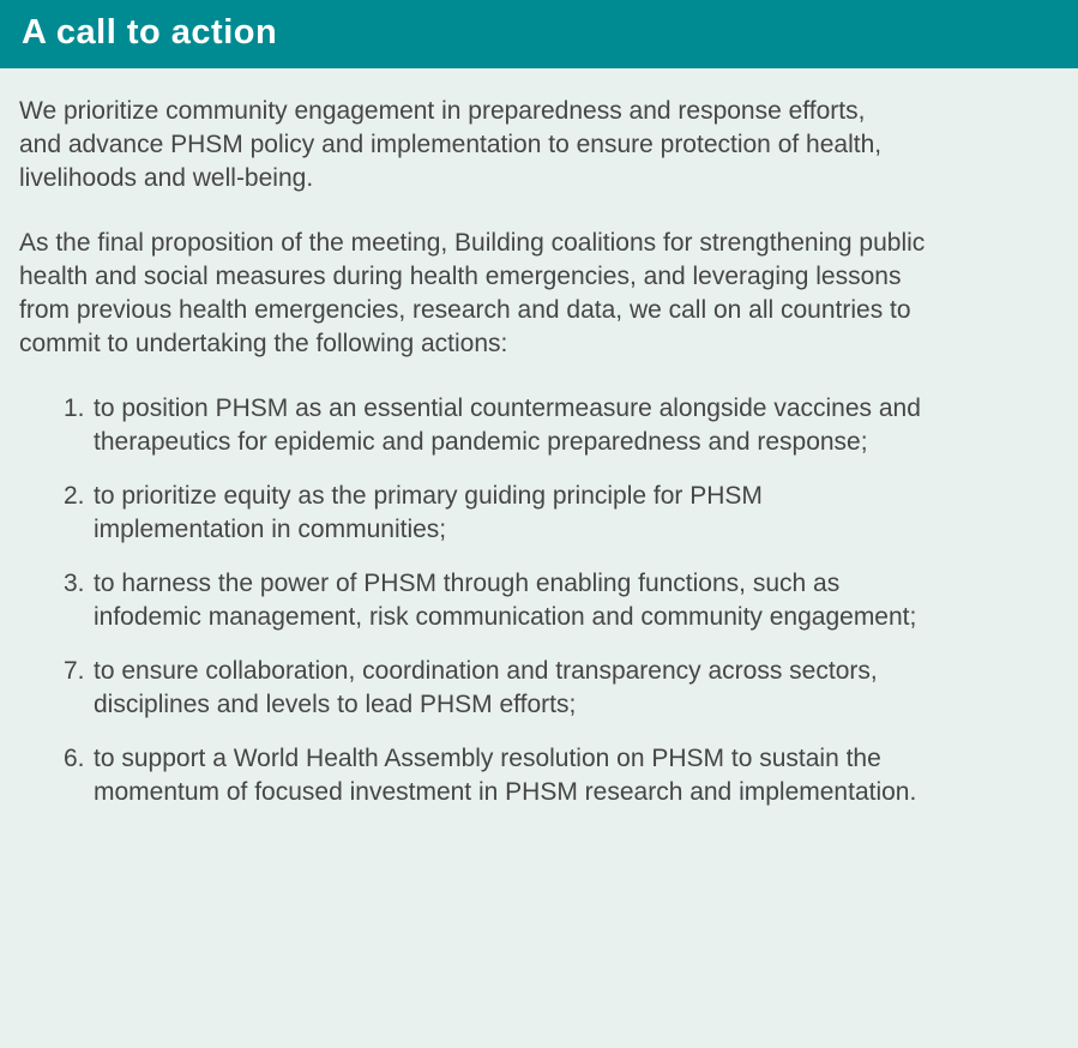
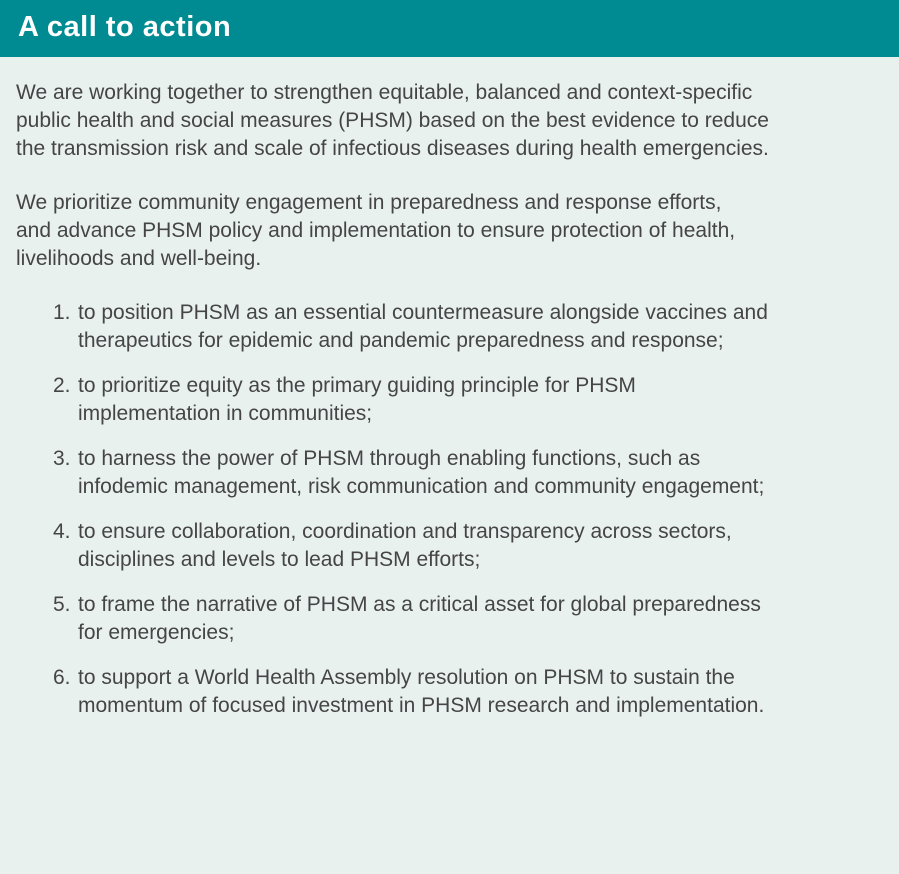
  A call to action
+ We are working together to strengthen equitable, balanced and context-specific
+ public health and social measures (PHSM) based on the best evidence to reduce
+ the transmission risk and scale of infectious diseases during health emergencies.
  We prioritize community engagement in preparedness and response efforts,
  and advance PHSM policy and implementation to ensure protection of health,
  livelihoods and well-being.
- As the final proposition of the meeting, Building coalitions for strengthening public
- health and social measures during health emergencies, and leveraging lessons
- from previous health emergencies, research and data, we call on all countries to
- commit to undertaking the following actions:
  1.
  to position PHSM as an essential countermeasure alongside vaccines and
  therapeutics for epidemic and pandemic preparedness and response;
  2.
  to prioritize equity as the primary guiding principle for PHSM
  implementation in communities;
  3.
  to harness the power of PHSM through enabling functions, such as
  infodemic management, risk communication and community engagement;
- 7.
+ 4.
  to ensure collaboration, coordination and transparency across sectors,
  disciplines and levels to lead PHSM efforts;
+ 5.
+ to frame the narrative of PHSM as a critical asset for global preparedness
+ for emergencies;
  6.
  to support a World Health Assembly resolution on PHSM to sustain the
  momentum of focused investment in PHSM research and implementation.
